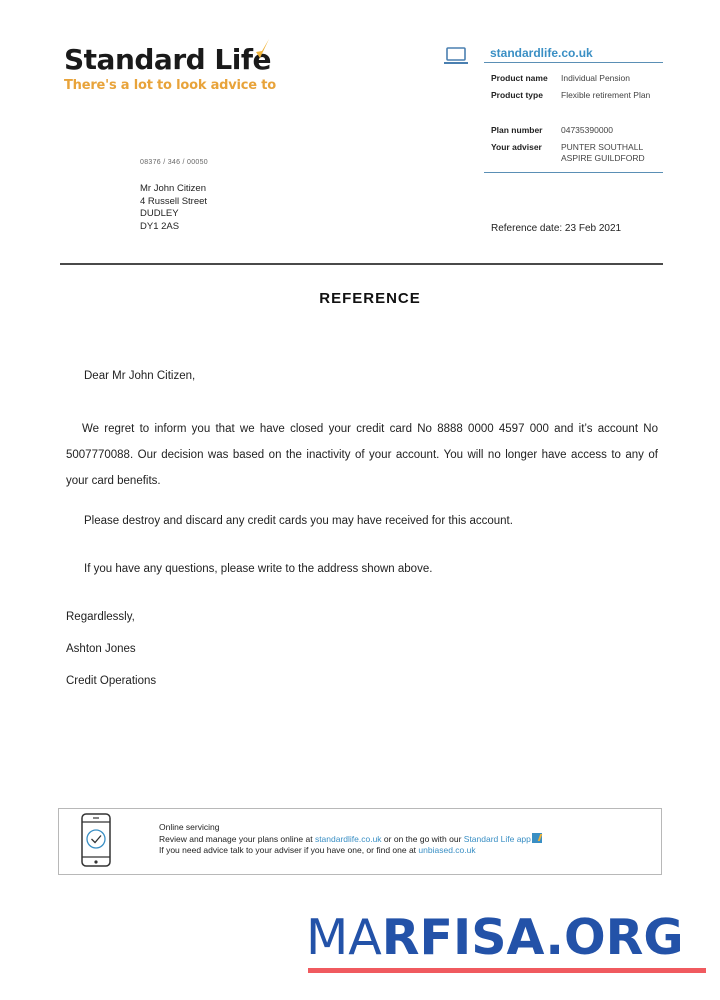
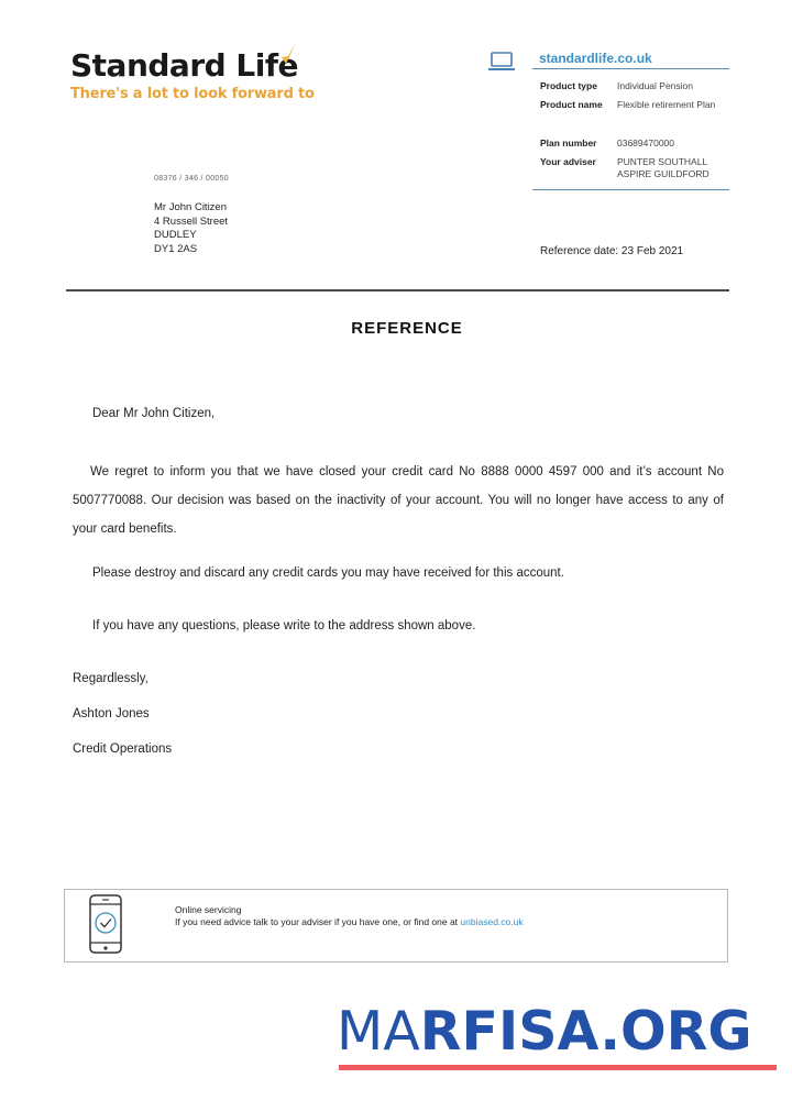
  Standard Life
- There's a lot to look advice to
+ There's a lot to look forward to
  standardlife.co.uk
- Product name
+ Product type
  Individual Pension
- Product type
+ Product name
  Flexible retirement Plan
  Plan number
- 04735390000
+ 03689470000
  Your adviser
  PUNTER SOUTHALL
  ASPIRE GUILDFORD
  Mr John Citizen
  4 Russell Street
  DUDLEY
  DY1 2AS
  Reference date: 23 Feb 2021
  REFERENCE
  Dear Mr John Citizen,
  We regret to inform you that we have closed your credit card No 8888 0000 4597 000 and it’s account No 5007770088. Our decision was based on the inactivity of your account. You will no longer have access to any of your card benefits.
  Please destroy and discard any credit cards you may have received for this account.
  If you have any questions, please write to the address shown above.
  Regardlessly,
  Ashton Jones
  Credit Operations
  Online servicing
- Review and manage your plans online at standardlife.co.uk or on the go with our Standard Life app
  If you need advice talk to your adviser if you have one, or find one at unbiased.co.uk
  MARFISA.ORG
